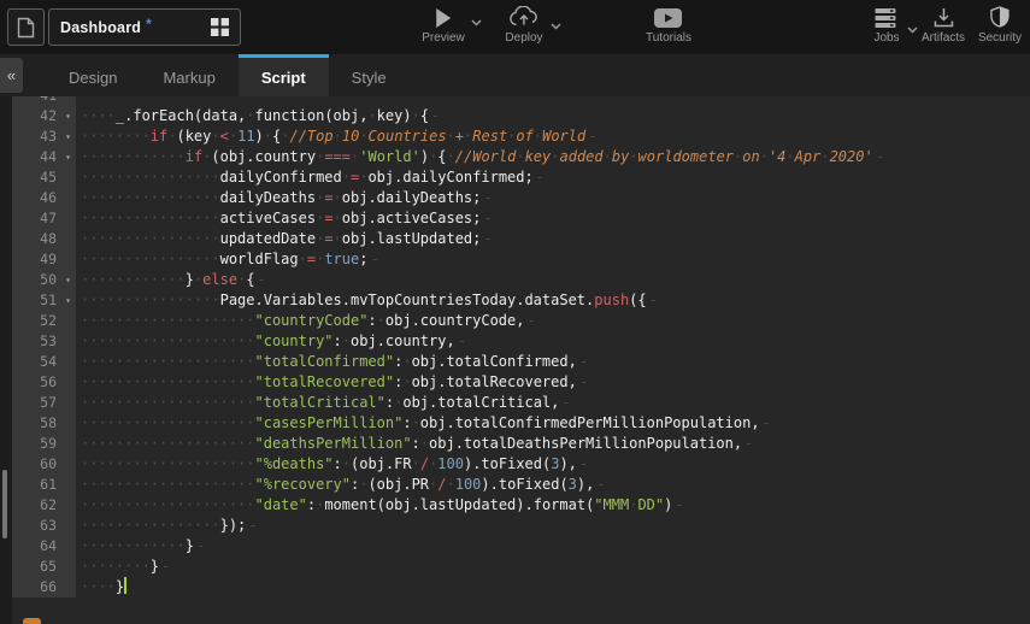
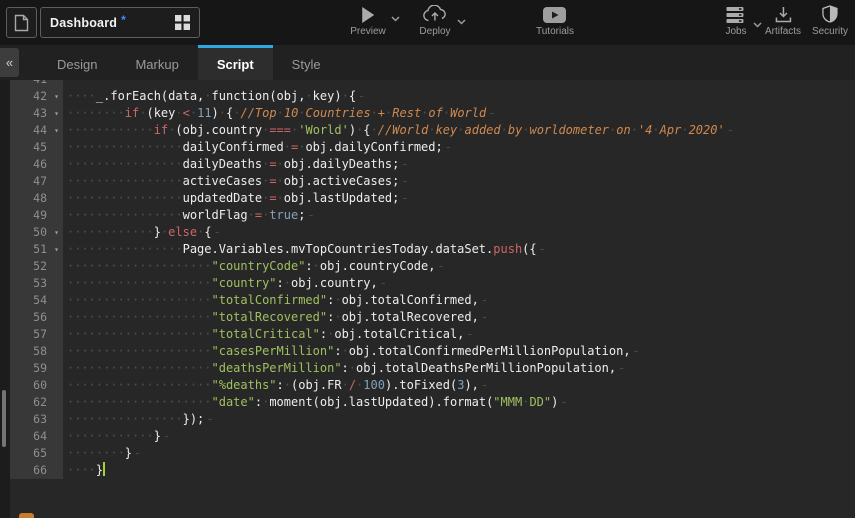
  Dashboard
  *
  Preview
  Deploy
  Tutorials
  Jobs
  Artifacts
  Security
  «
  Design
  Markup
  Script
  Style
  42
  ▾
  ····_.forEach(data,·function(obj,·key)·{ -
  43
  ▾
  ········if·(key·<·11)·{·//Top·10·Countries·+·Rest·of·World -
  44
  ▾
  ············if·(obj.country·===·'World')·{·//World·key·added·by·worldometer·on·'4·Apr·2020' -
  45
  ················dailyConfirmed·=·obj.dailyConfirmed; -
  46
  ················dailyDeaths·=·obj.dailyDeaths; -
  47
  ················activeCases·=·obj.activeCases; -
  48
  ················updatedDate·=·obj.lastUpdated; -
  49
  ················worldFlag·=·true; -
  50
  ▾
  ············}·else·{ -
  51
  ▾
  ················Page.Variables.mvTopCountriesToday.dataSet.push({ -
  52
  ····················"countryCode":·obj.countryCode, -
  53
  ····················"country":·obj.country, -
  54
  ····················"totalConfirmed":·obj.totalConfirmed, -
  56
  ····················"totalRecovered":·obj.totalRecovered, -
  57
  ····················"totalCritical":·obj.totalCritical, -
  58
  ····················"casesPerMillion":·obj.totalConfirmedPerMillionPopulation, -
  59
  ····················"deathsPerMillion":·obj.totalDeathsPerMillionPopulation, -
  60
  ····················"%deaths":·(obj.FR·/·100).toFixed(3), -
- 61
- ····················"%recovery":·(obj.PR·/·100).toFixed(3), -
  62
  ····················"date":·moment(obj.lastUpdated).format("MMM·DD") -
  63
  ················}); -
  64
  ············} -
  65
  ········} -
  66
  ····}
